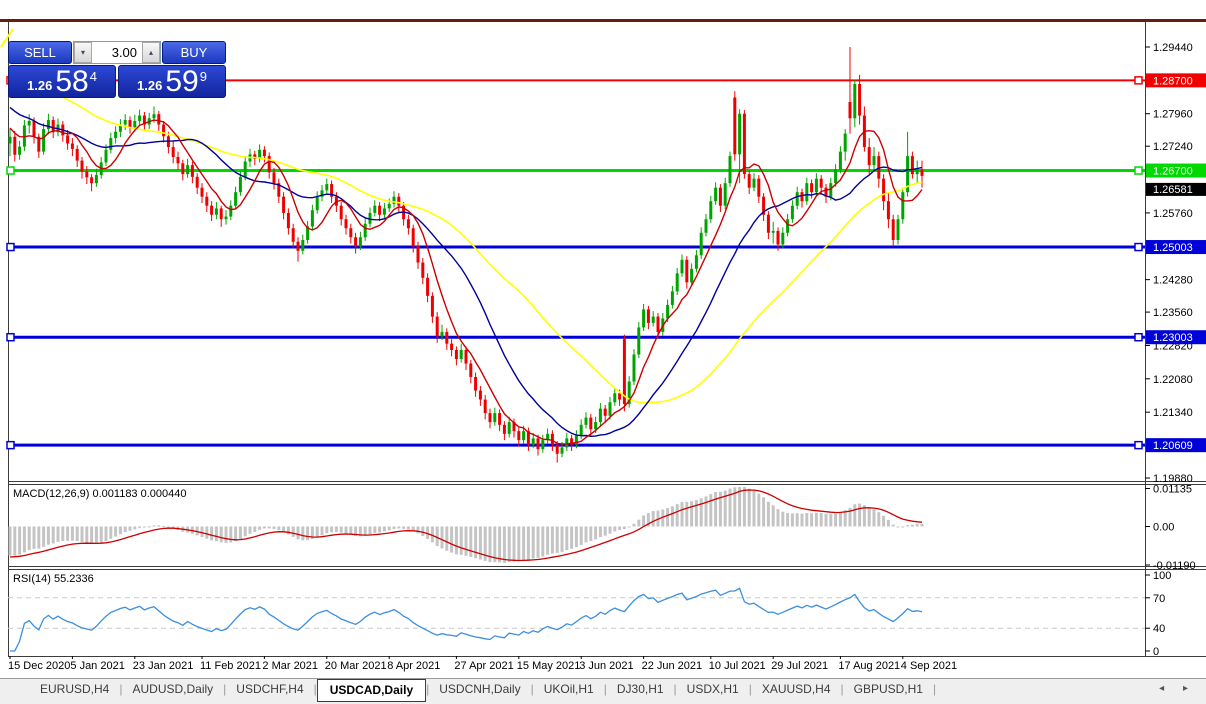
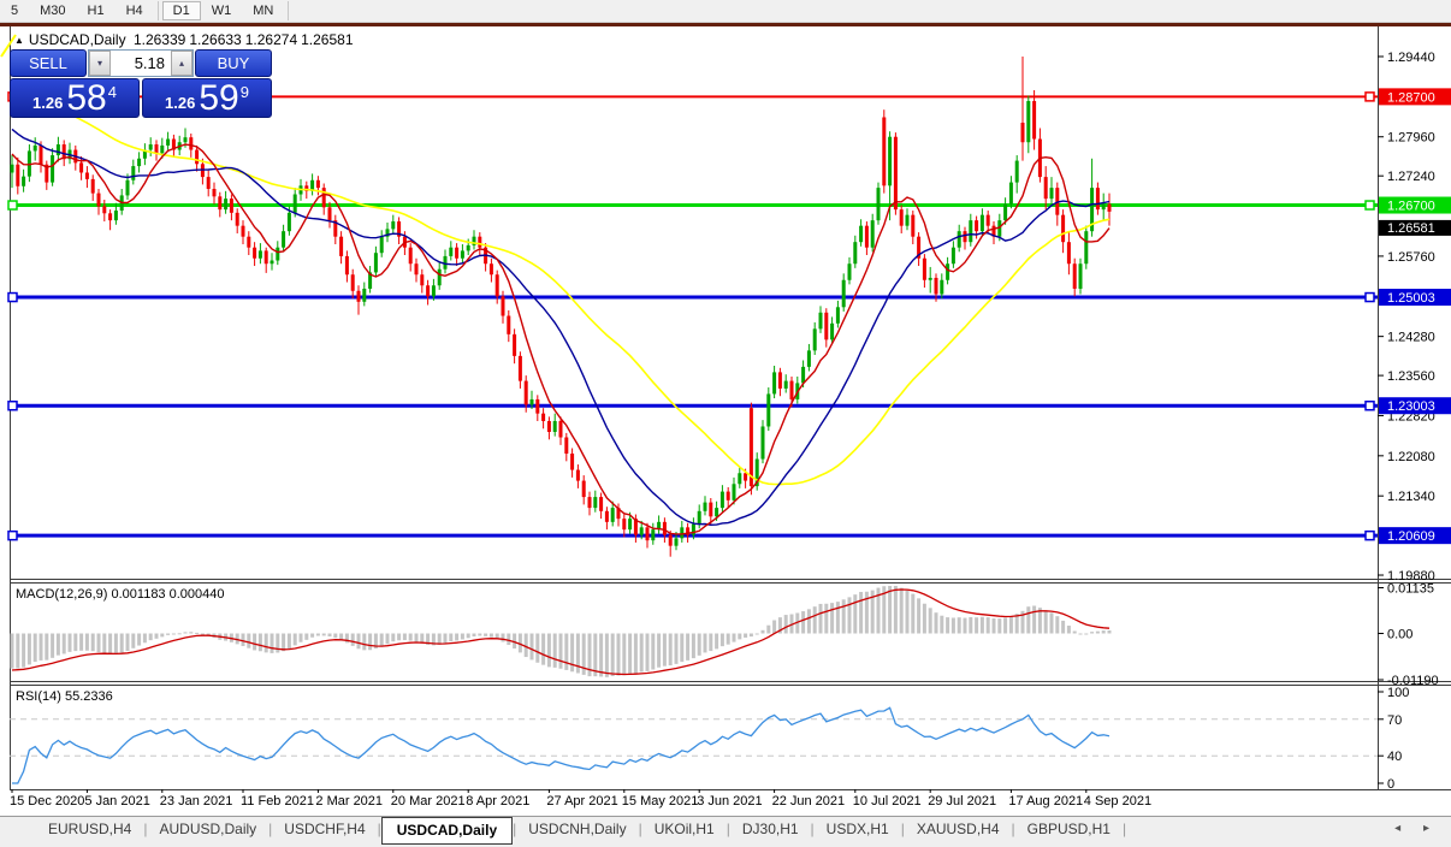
+ 5
+ M30
+ H1
+ H4
+ D1
+ W1
+ MN
+ ▲ USDCAD,Daily 1.26339 1.26633 1.26274 1.26581
  SELL
  ▾
- 3.00
+ 5.18
  ▴
  BUY
  1.26
  58
  4
  1.26
  59
  9
  MACD(12,26,9) 0.001183 0.000440
  RSI(14) 55.2336
  EURUSD,H4
  |
  AUDUSD,Daily
  |
  USDCHF,H4
  |
  USDCAD,Daily
  |
  USDCNH,Daily
  |
  UKOil,H1
  |
  DJ30,H1
  |
  USDX,H1
  |
  XAUUSD,H4
  |
  GBPUSD,H1
  |
  ◂ ▸
  1.29440
  1.27960
  1.27240
  1.25760
  1.24280
  1.23560
  1.22820
  1.22080
  1.21340
  1.19880
  1.28700
  1.26700
  1.25003
  1.23003
  1.20609
  1.26581
  0.01135
  0.00
  -0.01190
  100
  70
  40
  0
  15 Dec 2020
  5 Jan 2021
  23 Jan 2021
  11 Feb 2021
  2 Mar 2021
  20 Mar 2021
  8 Apr 2021
  27 Apr 2021
  15 May 2021
  3 Jun 2021
  22 Jun 2021
  10 Jul 2021
  29 Jul 2021
  17 Aug 2021
  4 Sep 2021
